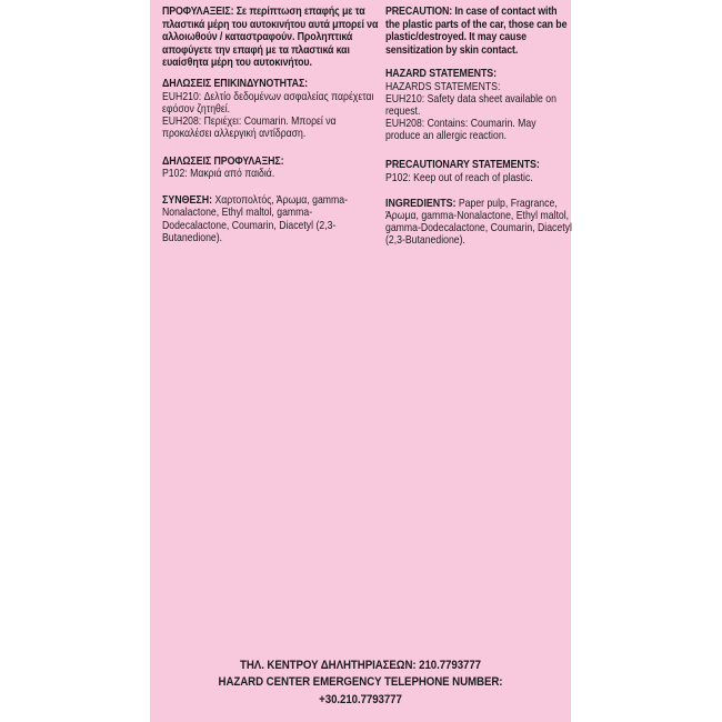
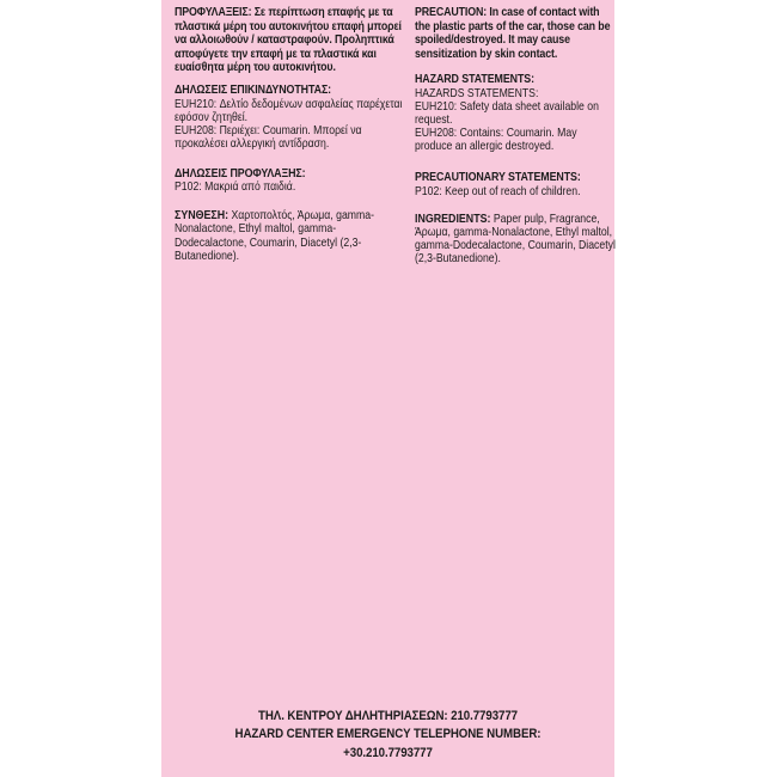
- ΠΡΟΦΥΛΑΞΕΙΣ: Σε περίπτωση επαφής με τα πλαστικά μέρη του αυτοκινήτου αυτά μπορεί να αλλοιωθούν / καταστραφούν. Προληπτικά αποφύγετε την επαφή με τα πλαστικά και ευαίσθητα μέρη του αυτοκινήτου.
+ ΠΡΟΦΥΛΑΞΕΙΣ: Σε περίπτωση επαφής με τα πλαστικά μέρη του αυτοκινήτου επαφή μπορεί να αλλοιωθούν / καταστραφούν. Προληπτικά αποφύγετε την επαφή με τα πλαστικά και ευαίσθητα μέρη του αυτοκινήτου.
  ΔΗΛΩΣΕΙΣ ΕΠΙΚΙΝΔΥΝΟΤΗΤΑΣ:
  EUH210: Δελτίο δεδομένων ασφαλείας παρέχεται εφόσον ζητηθεί.
  EUH208: Περιέχει: Coumarin. Μπορεί να προκαλέσει αλλεργική αντίδραση.
  ΔΗΛΩΣΕΙΣ ΠΡΟΦΥΛΑΞΗΣ:
  P102: Μακριά από παιδιά.
  ΣΥΝΘΕΣΗ: Χαρτοπολτός, Άρωμα, gamma-Nonalactone, Ethyl maltol, gamma-Dodecalactone, Coumarin, Diacetyl (2,3-Butanedione).
- PRECAUTION: In case of contact with the plastic parts of the car, those can be plastic/destroyed. It may cause sensitization by skin contact.
+ PRECAUTION: In case of contact with the plastic parts of the car, those can be spoiled/destroyed. It may cause sensitization by skin contact.
  HAZARD STATEMENTS:
  HAZARDS STATEMENTS:
  EUH210: Safety data sheet available on request.
- EUH208: Contains: Coumarin. May produce an allergic reaction.
+ EUH208: Contains: Coumarin. May produce an allergic destroyed.
  PRECAUTIONARY STATEMENTS:
- P102: Keep out of reach of plastic.
+ P102: Keep out of reach of children.
  INGREDIENTS: Paper pulp, Fragrance, Άρωμα, gamma-Nonalactone, Ethyl maltol, gamma-Dodecalactone, Coumarin, Diacetyl (2,3-Butanedione).
  ΤΗΛ. ΚΕΝΤΡΟΥ ΔΗΛΗΤΗΡΙΑΣΕΩΝ: 210.7793777
  HAZARD CENTER EMERGENCY TELEPHONE NUMBER: +30.210.7793777
